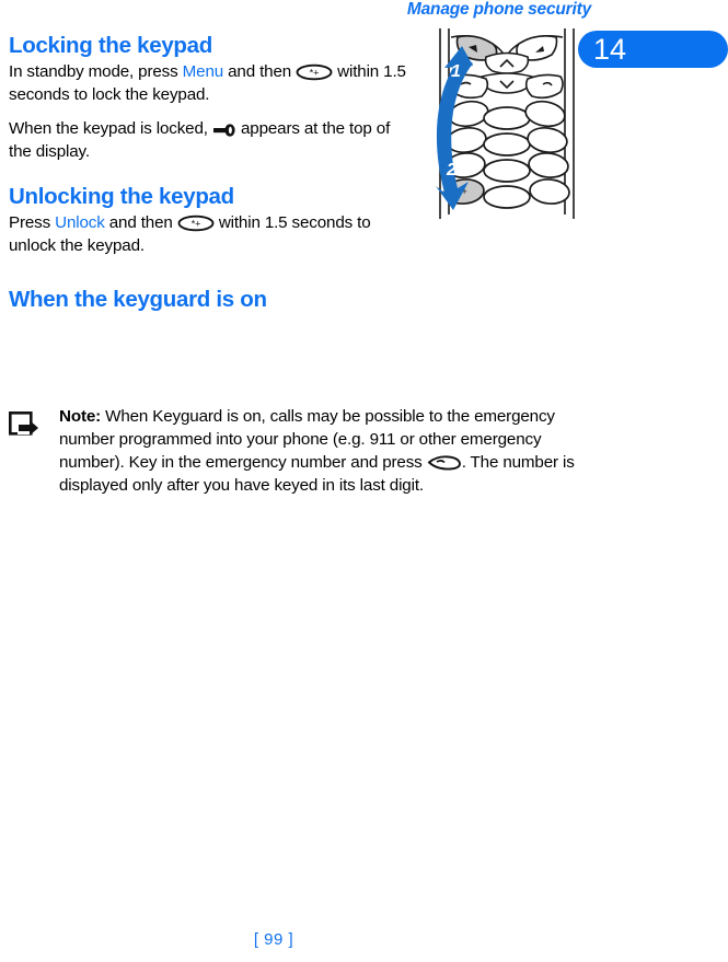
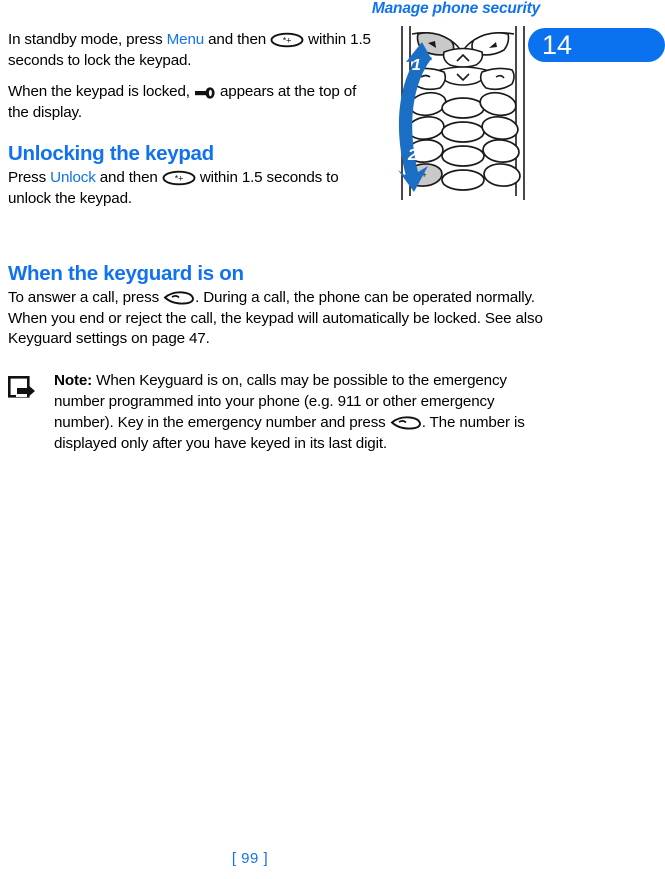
  Manage phone security
  14
  1
  2
- Locking the keypad
  In standby mode, press Menu and then
  *+
  within 1.5 seconds to lock the keypad.
  When the keypad is locked, appears at the top of the display.
  Unlocking the keypad
  Press Unlock and then
  *+
  within 1.5 seconds to unlock the keypad.
  When the keyguard is on
+ To answer a call, press . During a call, the phone can be operated normally. When you end or reject the call, the keypad will automatically be locked. See also Keyguard settings on page 47.
  Note: When Keyguard is on, calls may be possible to the emergency number programmed into your phone (e.g. 911 or other emergency number). Key in the emergency number and press . The number is displayed only after you have keyed in its last digit.
  [ 99 ]
